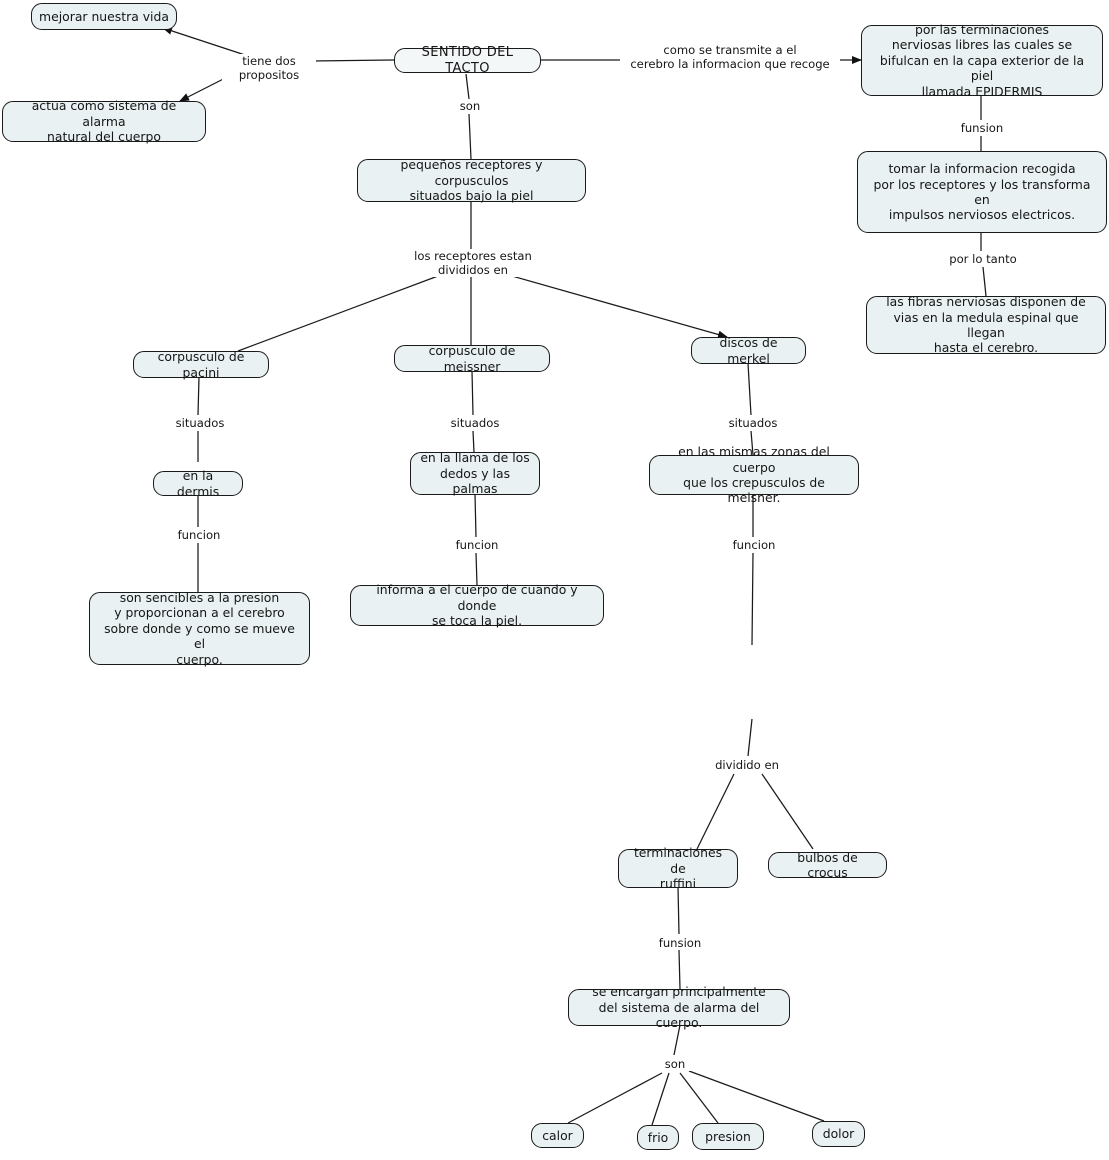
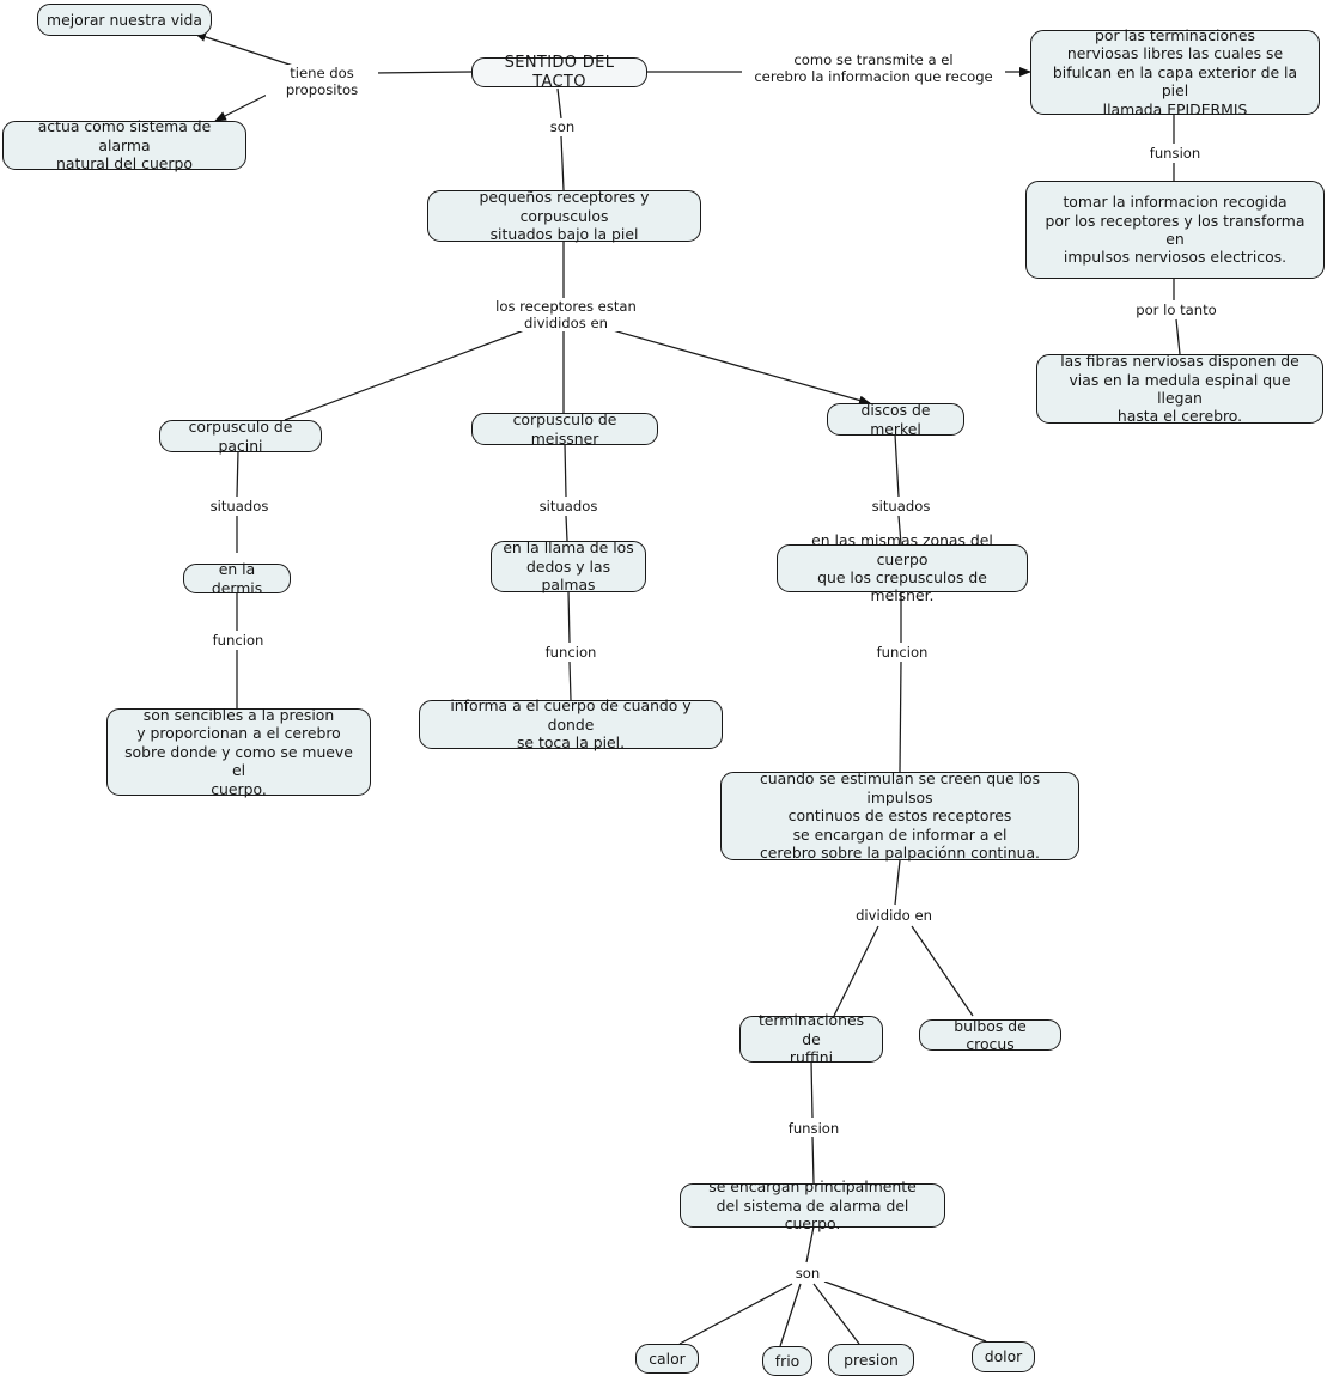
  mejorar nuestra vida
  actua como sistema de alarma
  natural del cuerpo
  SENTIDO DEL TACTO
  por las terminaciones
  nerviosas libres las cuales se
  bifulcan en la capa exterior de la piel
  llamada EPIDERMIS
  tomar la informacion recogida
  por los receptores y los transforma en
  impulsos nerviosos electricos.
  las fibras nerviosas disponen de
  vias en la medula espinal que llegan
  hasta el cerebro.
  pequeños receptores y corpusculos
  situados bajo la piel
  corpusculo de pacini
  corpusculo de meissner
  discos de merkel
  en la dermis
  en la llama de los
  dedos y las palmas
  en las mismas zonas del cuerpo
  que los crepusculos de meisner.
  son sencibles a la presion
  y proporcionan a el cerebro
  sobre donde y como se mueve el
  cuerpo.
  informa a el cuerpo de cuando y donde
  se toca la piel.
+ cuando se estimulan se creen que los impulsos
+ continuos de estos receptores
+ se encargan de informar a el
+ cerebro sobre la palpaciónn continua.
  terminaciones de
  ruffini
  bulbos de crocus
  se encargan principalmente
  del sistema de alarma del cuerpo.
  calor
  frio
  presion
  dolor
  tiene dos propositos
  como se transmite a el
  cerebro la informacion que recoge
  son
  funsion
  por lo tanto
  los receptores estan
  divididos en
  situados
  situados
  situados
  funcion
  funcion
  funcion
  dividido en
  funsion
  son
